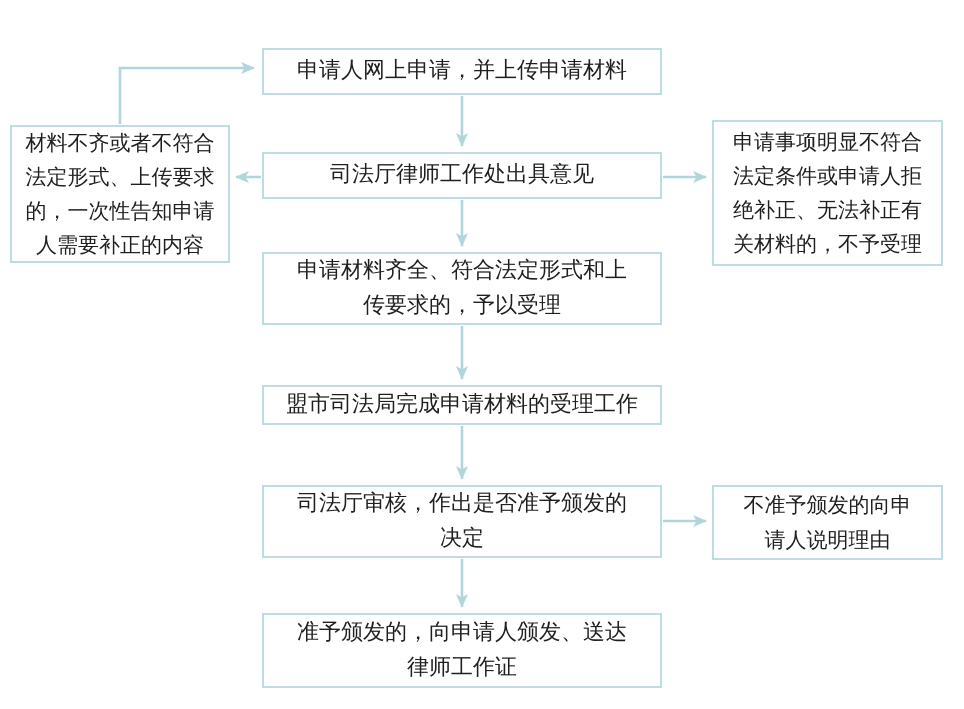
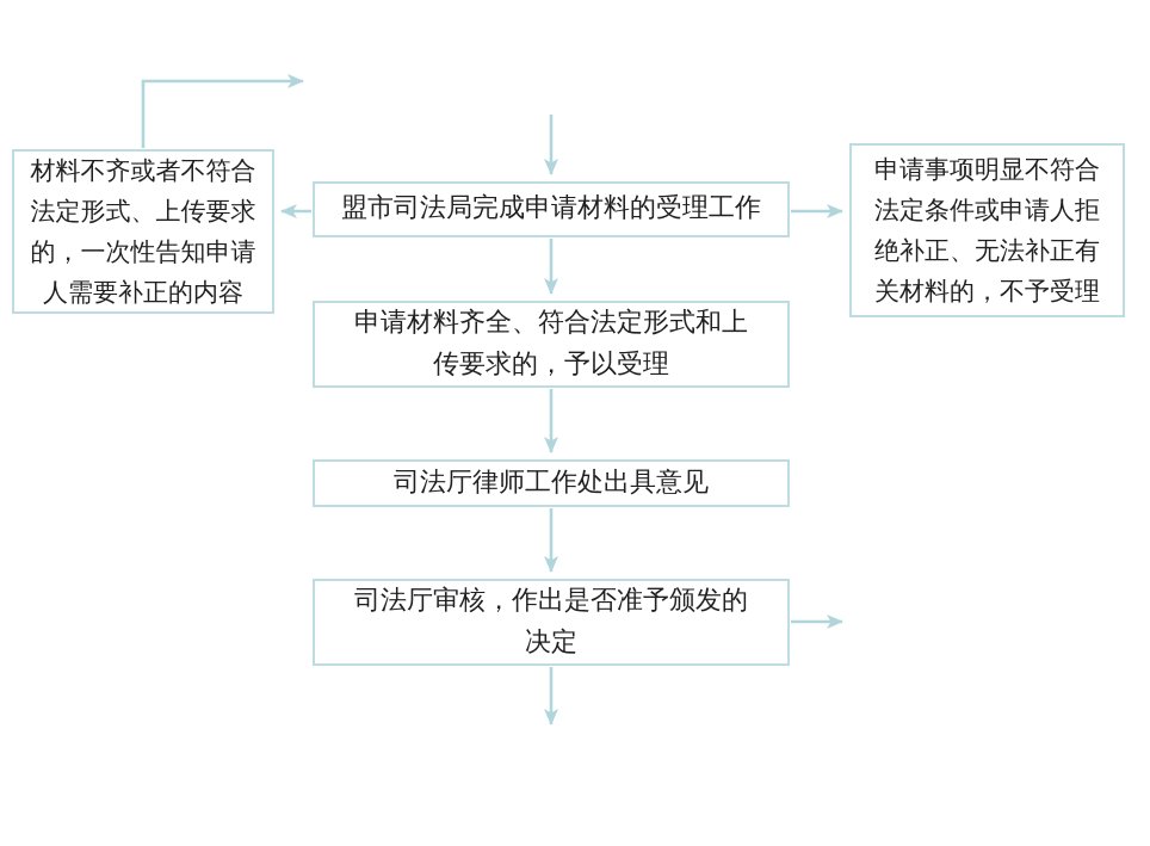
- 申请人网上申请，并上传申请材料
- 司法厅律师工作处出具意见
+ 盟市司法局完成申请材料的受理工作
  材料不齐或者不符合
  法定形式、上传要求
  的，一次性告知申请
  人需要补正的内容
  申请事项明显不符合
  法定条件或申请人拒
  绝补正、无法补正有
  关材料的，不予受理
  申请材料齐全、符合法定形式和上
  传要求的，予以受理
- 盟市司法局完成申请材料的受理工作
+ 司法厅律师工作处出具意见
  司法厅审核，作出是否准予颁发的
  决定
- 不准予颁发的向申
- 请人说明理由
- 准予颁发的，向申请人颁发、送达
- 律师工作证
